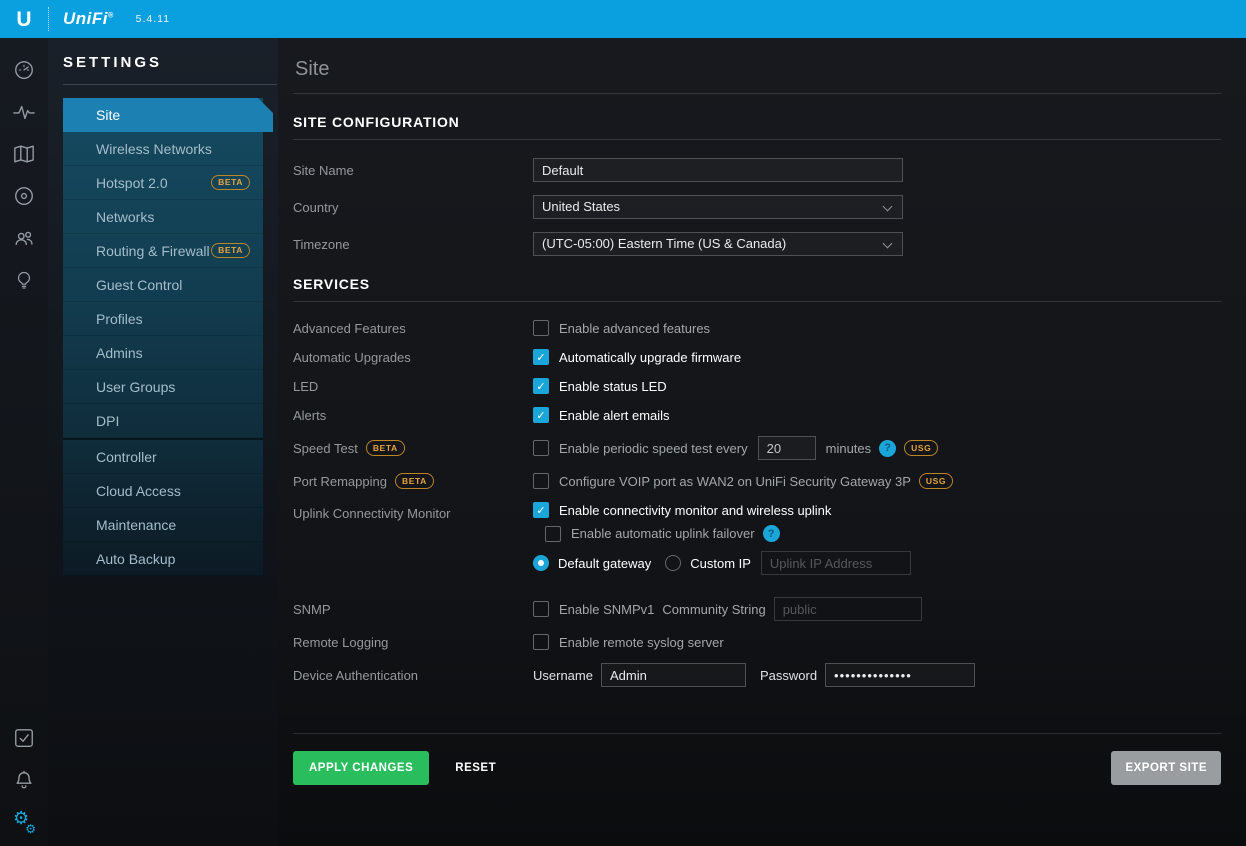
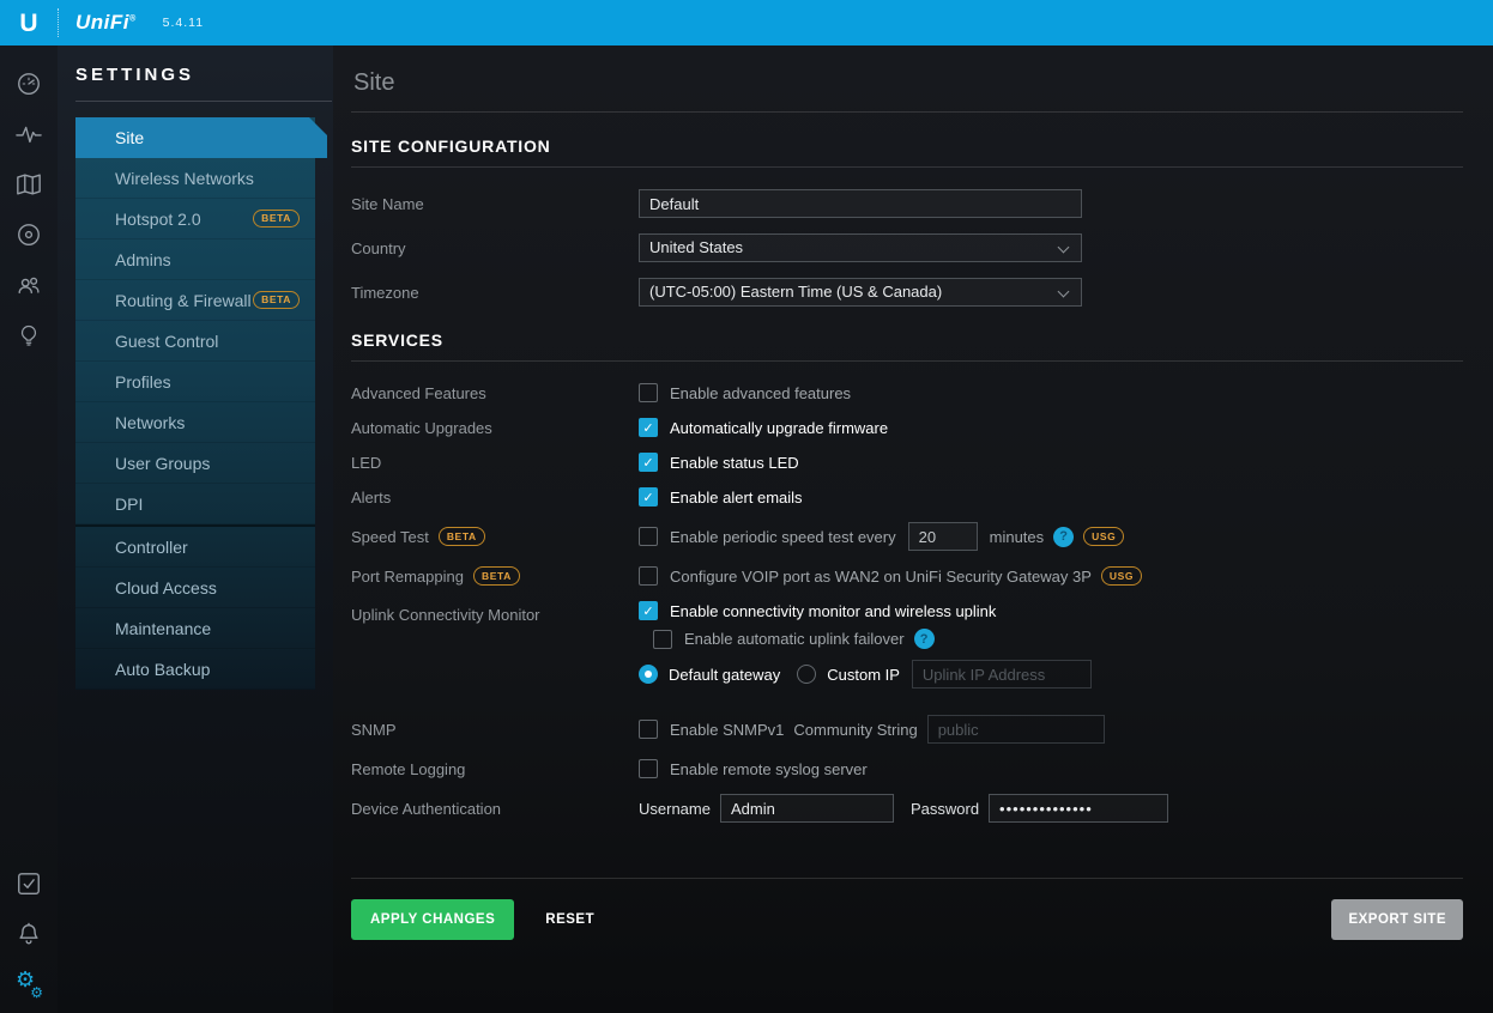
  U
  UniFi
  5.4.11
  SETTINGS
  Site
  Wireless Networks
  Hotspot 2.0
  BETA
- Networks
+ Admins
  Routing & Firewall
  BETA
  Guest Control
  Profiles
- Admins
+ Networks
  User Groups
  DPI
  Controller
  Cloud Access
  Maintenance
  Auto Backup
  Site
  SITE CONFIGURATION
  Site Name
  Default
  Country
  United States
  Timezone
  (UTC-05:00) Eastern Time (US & Canada)
  SERVICES
  Advanced Features
  Enable advanced features
  Automatic Upgrades
  Automatically upgrade firmware
  LED
  Enable status LED
  Alerts
  Enable alert emails
  Speed Test
  BETA
  Enable periodic speed test every
  20
  minutes
  USG
  Port Remapping
  BETA
  Configure VOIP port as WAN2 on UniFi Security Gateway 3P
  USG
  Uplink Connectivity Monitor
  Enable connectivity monitor and wireless uplink
  Enable automatic uplink failover
  Default gateway
  Custom IP
  Uplink IP Address
  SNMP
  Enable SNMPv1
  Community String
  public
  Remote Logging
  Enable remote syslog server
  Device Authentication
  Username
  Admin
  Password
  ••••••••••••••
  APPLY CHANGES
  RESET
  EXPORT SITE
